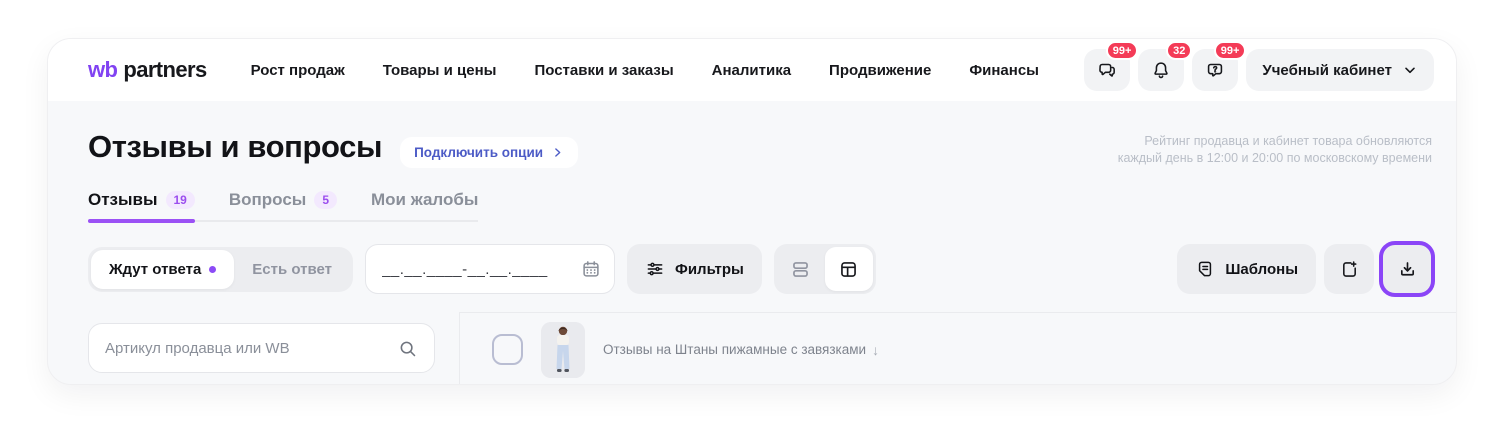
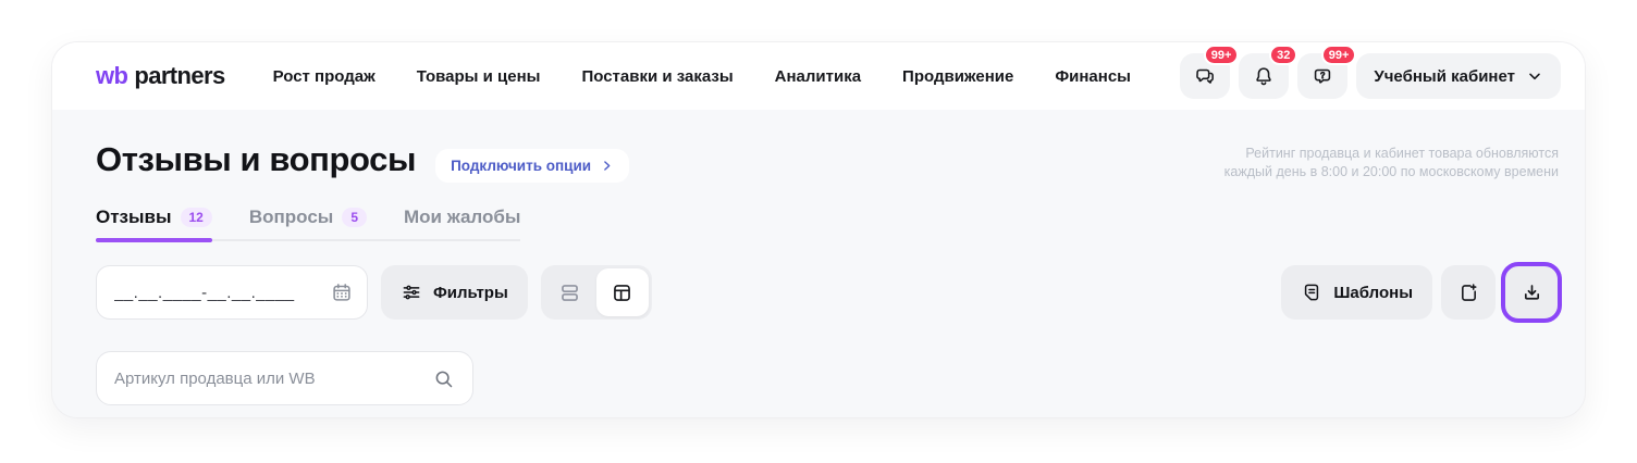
  wb
  partners
  Рост продаж
  Товары и цены
  Поставки и заказы
  Аналитика
  Продвижение
  Финансы
  99+
  32
  99+
  Учебный кабинет
  Отзывы и вопросы
  Подключить опции
  Рейтинг продавца и кабинет товара обновляются
- каждый день в 12:00 и 20:00 по московскому времени
+ каждый день в 8:00 и 20:00 по московскому времени
  Отзывы
- 19
+ 12
  Вопросы
  5
  Мои жалобы
- Ждут ответа
- Есть ответ
  __.__.____-__.__.____
  Фильтры
  Шаблоны
  Артикул продавца или WB
- Отзывы на Штаны пижамные с завязками
- ↓
